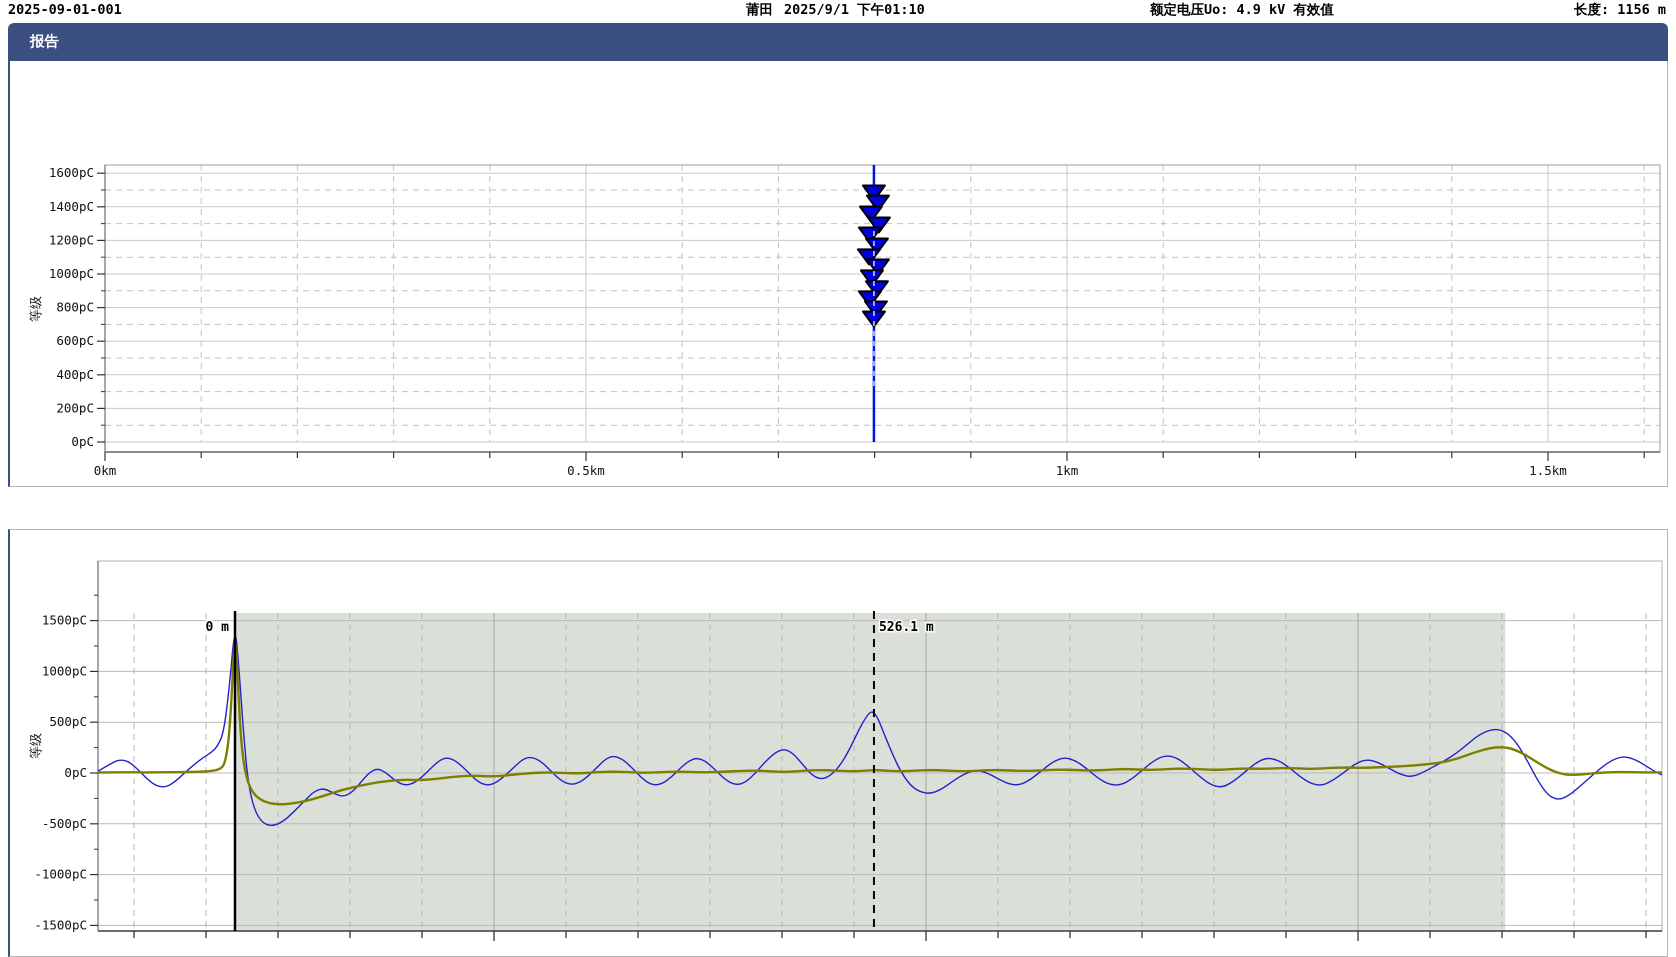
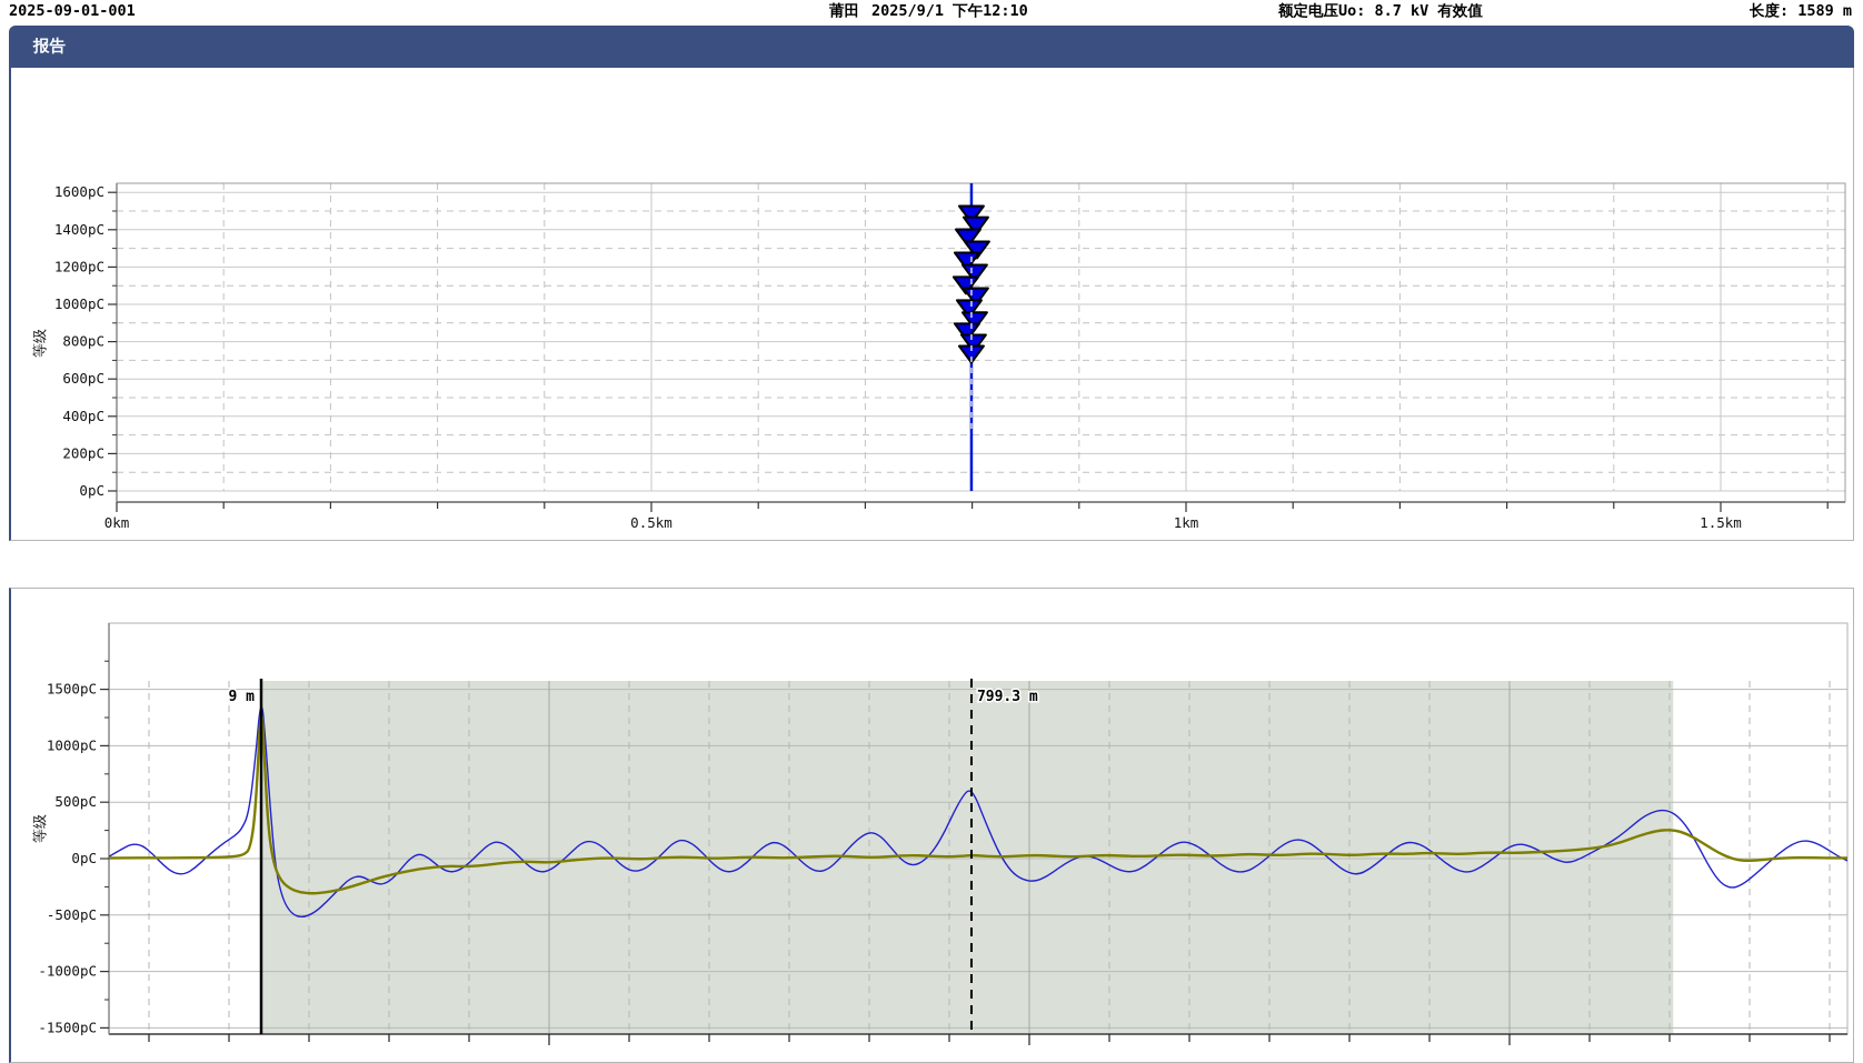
  2025-09-01-001
  莆田
- 2025/9/1 下午01:10
+ 2025/9/1 下午12:10
- 额定电压Uo: 4.9 kV 有效值
+ 额定电压Uo: 8.7 kV 有效值
- 长度: 1156 m
+ 长度: 1589 m
  报告
  0pC
  200pC
  400pC
  600pC
  800pC
  1000pC
  1200pC
  1400pC
  1600pC
  0km
  0.5km
  1km
  1.5km
  -1500pC
  -1000pC
  -500pC
  0pC
  500pC
  1000pC
  1500pC
- 0 m
+ 9 m
- 526.1 m
+ 799.3 m
